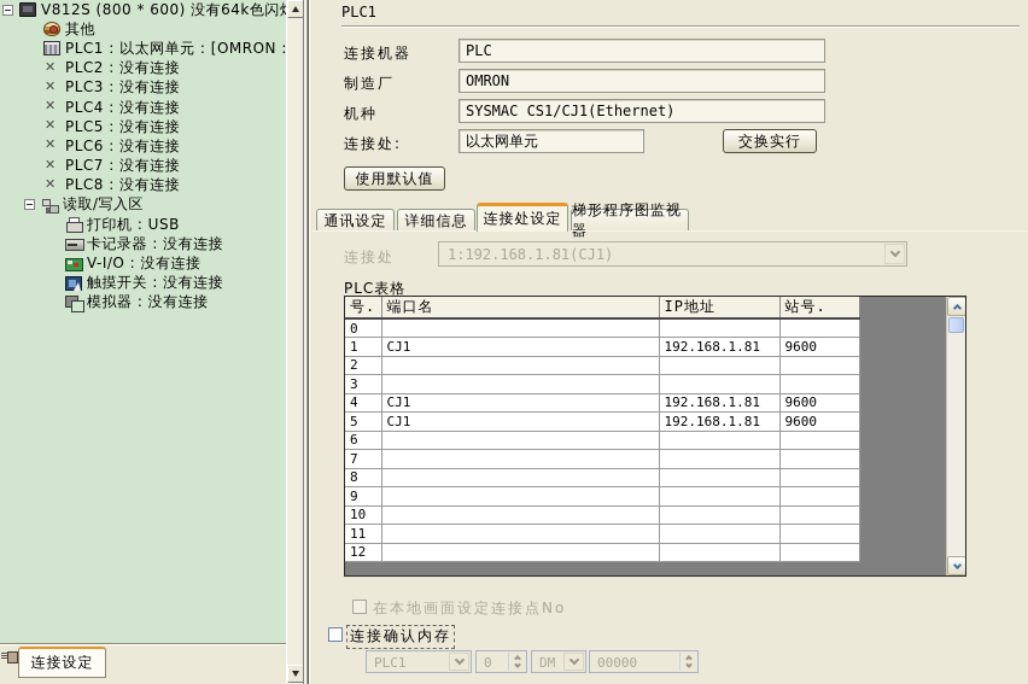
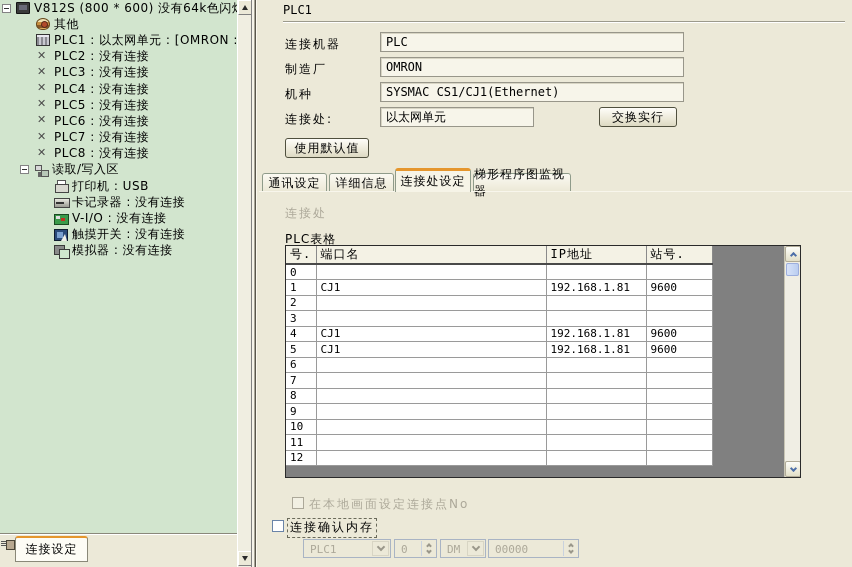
  V812S (800 * 600) 没有64k色闪
  其他
  PLC1 : 以太网单元 : [OMRON :
  PLC2 : 没有连接
  PLC3 : 没有连接
  PLC4 : 没有连接
  PLC5 : 没有连接
  PLC6 : 没有连接
  PLC7 : 没有连接
  PLC8 : 没有连接
  读取/写入区
  打印机 : USB
  卡记录器 : 没有连接
  V-I/O : 没有连接
  触摸开关 : 没有连接
  模拟器 : 没有连接
  连接设定
  PLC1
  连接机器
  PLC
  制造厂
  OMRON
  机种
  SYSMAC CS1/CJ1(Ethernet)
  连接处:
  以太网单元
  交换实行
  使用默认值
  通讯设定
  详细信息
  连接处设定
  梯形程序图监视
  连接处
- 1:192.168.1.81(CJ1)
  PLC表格
  号.	端口名	IP地址	站号.
  0
  1	CJ1	192.168.1.81	9600
  2
  3
  4	CJ1	192.168.1.81	9600
  5	CJ1	192.168.1.81	9600
  6
  7
  8
  9
  10
  11
  12
  在本地画面设定连接点No
  连接确认内存
  PLC1
  0
  DM
  00000
